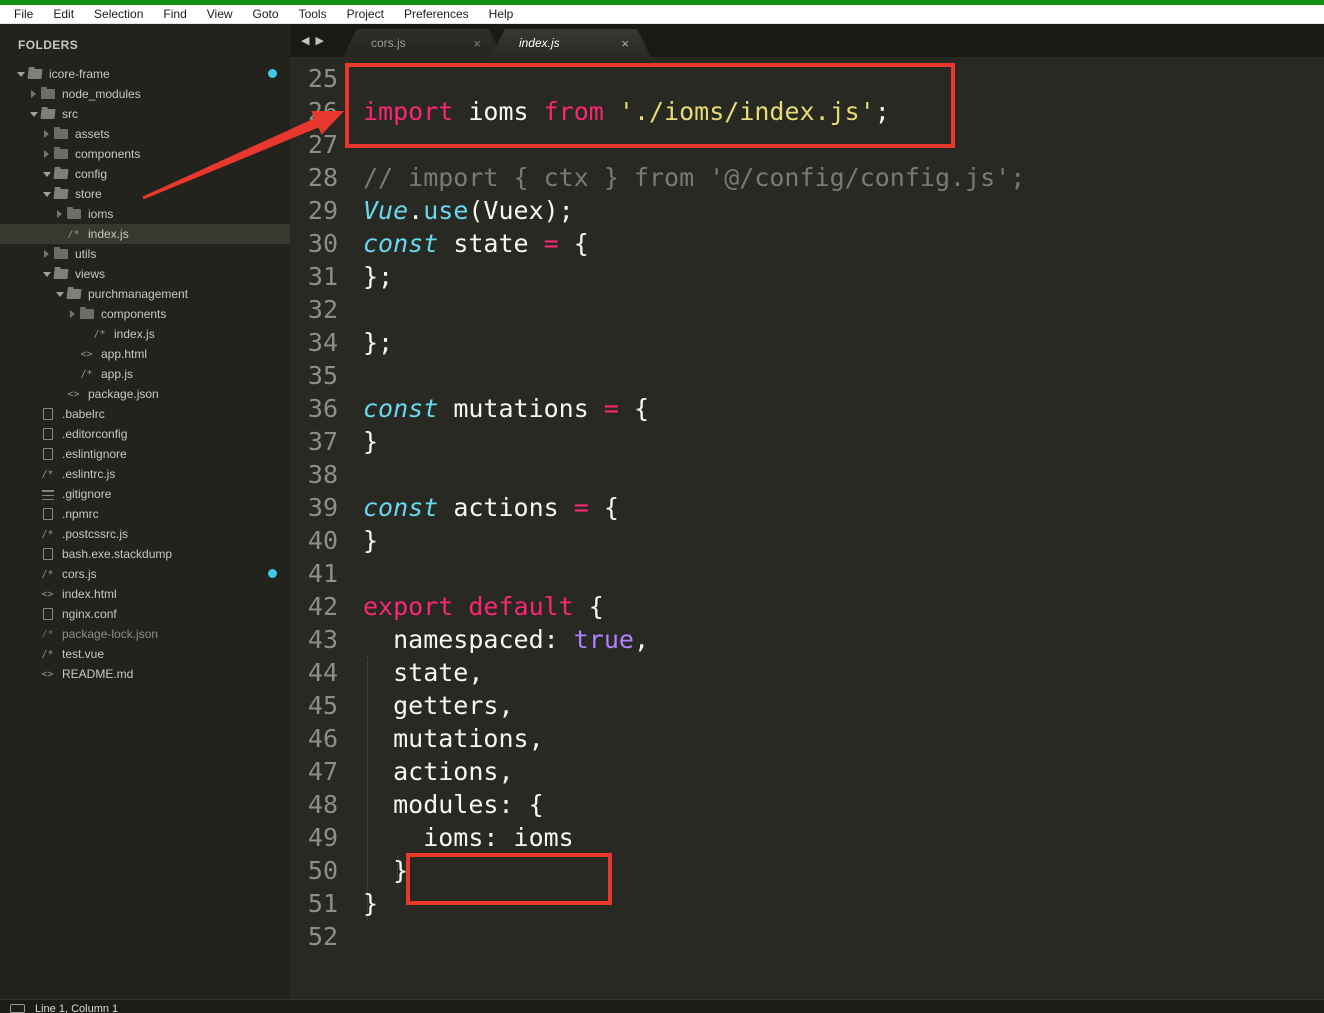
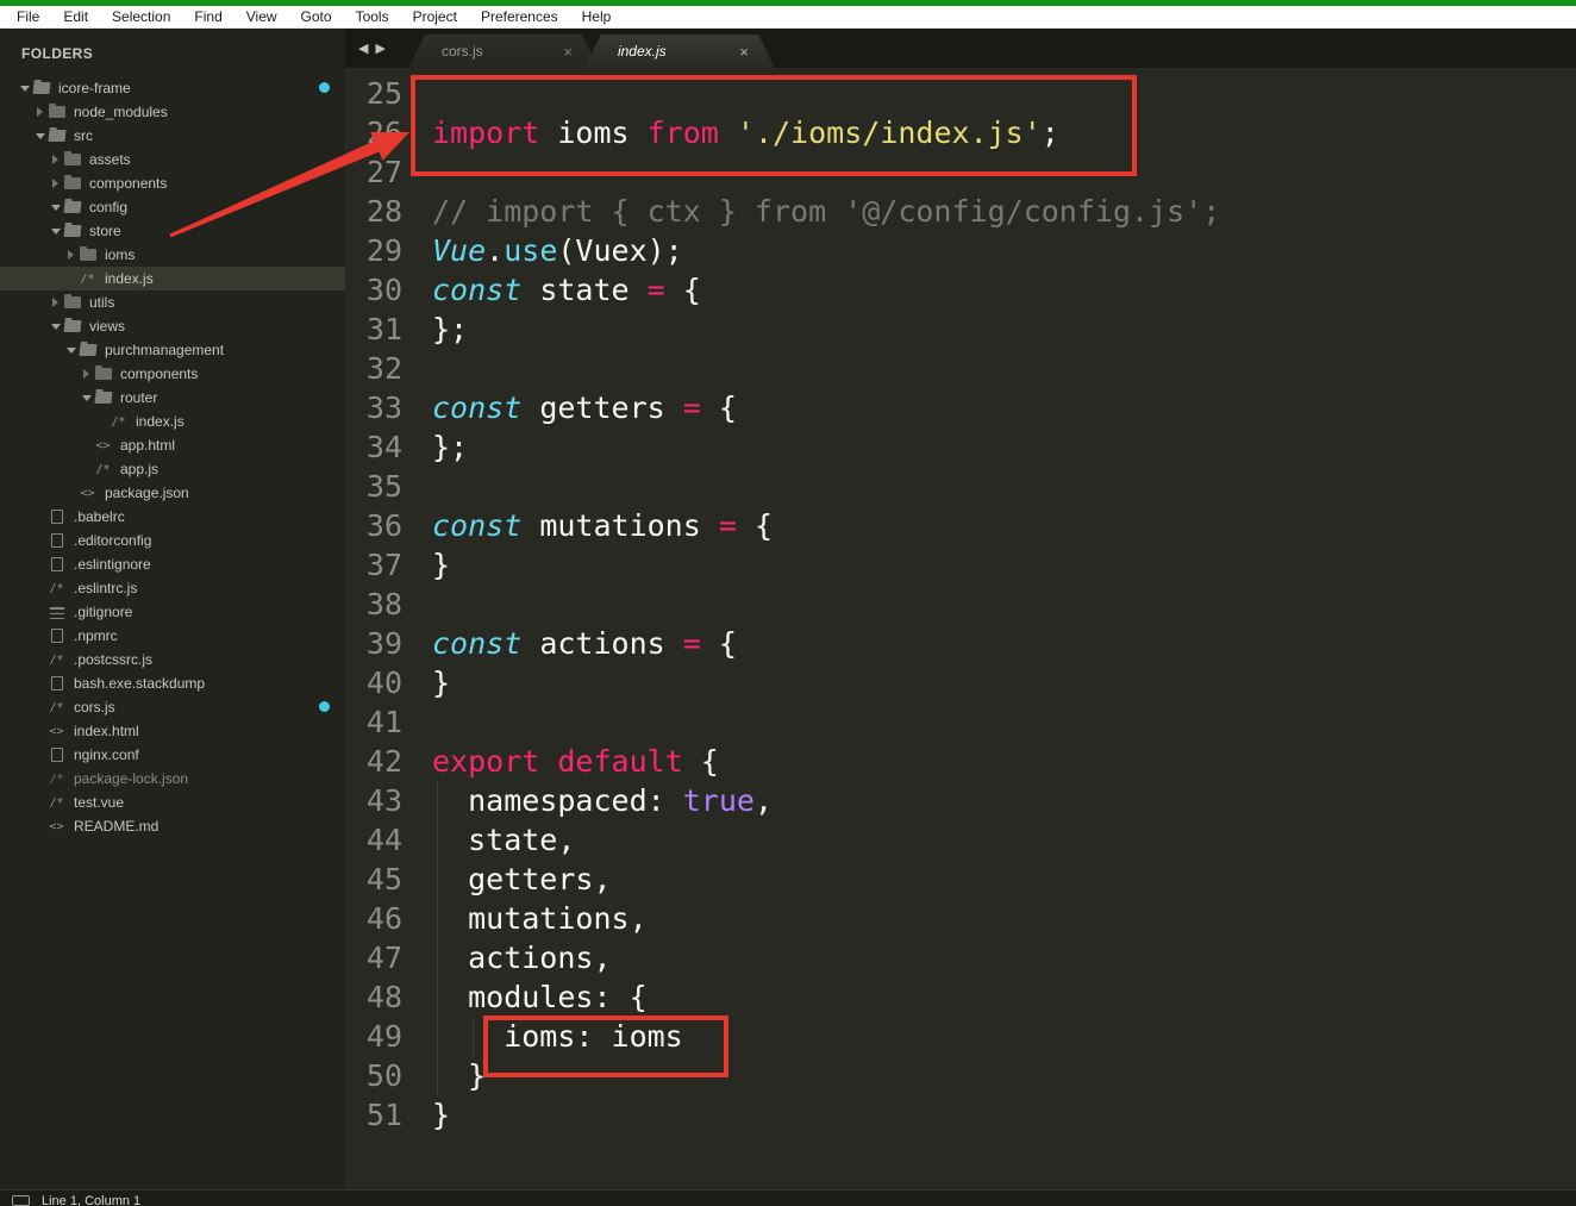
  File
  Edit
  Selection
  Find
  View
  Goto
  Tools
  Project
  Preferences
  Help
  FOLDERS
  icore-frame
  node_modules
  src
  assets
  components
  config
  store
  ioms
  /*
  index.js
  utils
  views
  purchmanagement
  components
+ router
  /*
  index.js
  <>
  app.html
  /*
  app.js
  <>
  package.json
  .babelrc
  .editorconfig
  .eslintignore
  /*
  .eslintrc.js
  .gitignore
  .npmrc
  /*
  .postcssrc.js
  bash.exe.stackdump
  /*
  cors.js
  <>
  index.html
  nginx.conf
  /*
  package-lock.json
  /*
  test.vue
  <>
  README.md
  ◀
  ▶
  cors.js
  ×
  index.js
  ×
  25
  import ioms from './ioms/index.js';
  27
  28
  // import { ctx } from '@/config/config.js';
  29
  Vue.use(Vuex);
  30
  const state = {
  31
  };
  32
+ 33
+ const getters = {
  34
  };
  35
  36
  const mutations = {
  37
  }
  38
  39
  const actions = {
  40
  }
  41
  42
  export default {
  43
  namespaced: true,
  44
  state,
  45
  getters,
  46
  mutations,
  47
  actions,
  48
  modules: {
  49
  ioms: ioms
  50
  }
  51
  }
- 52
  Line 1, Column 1
